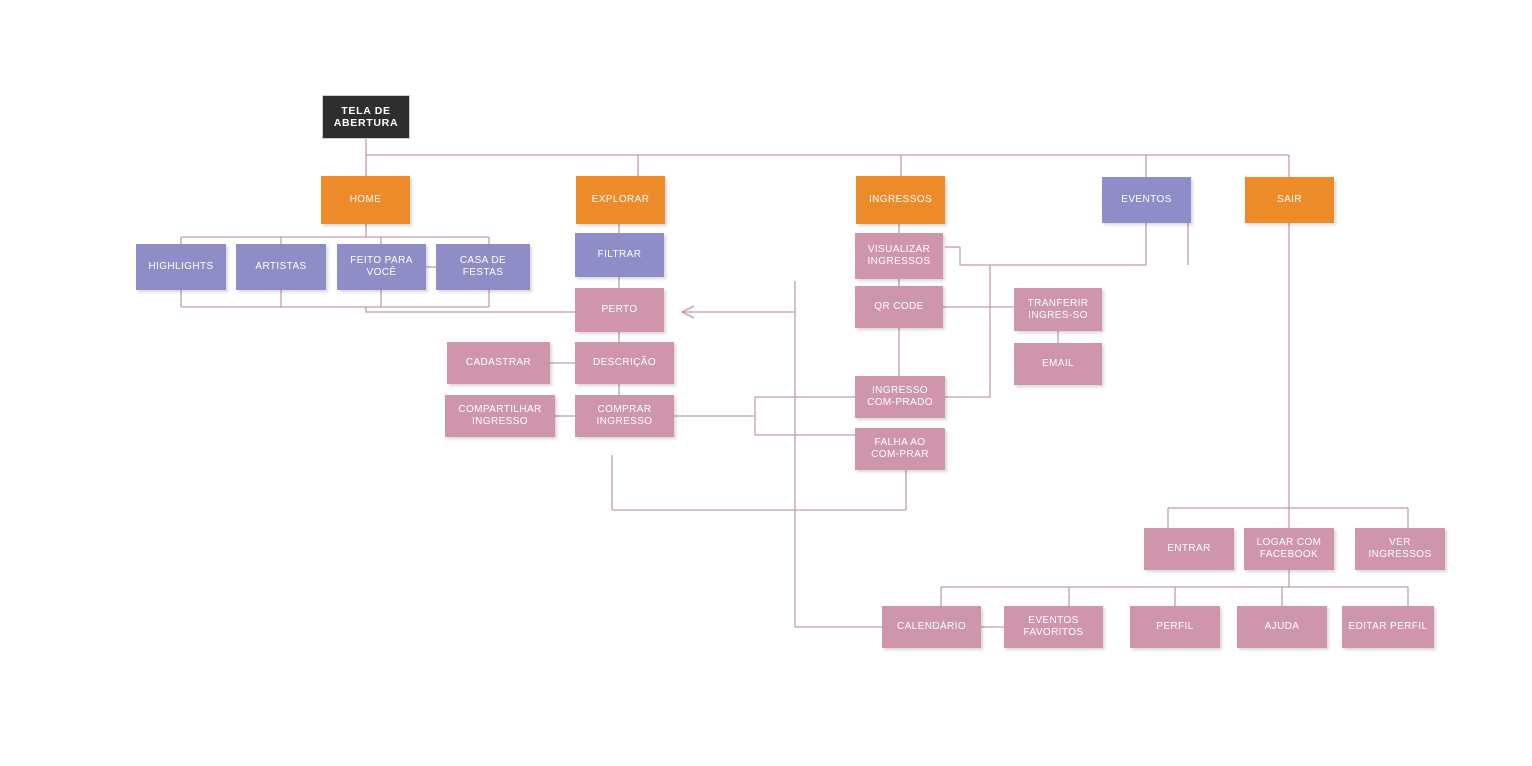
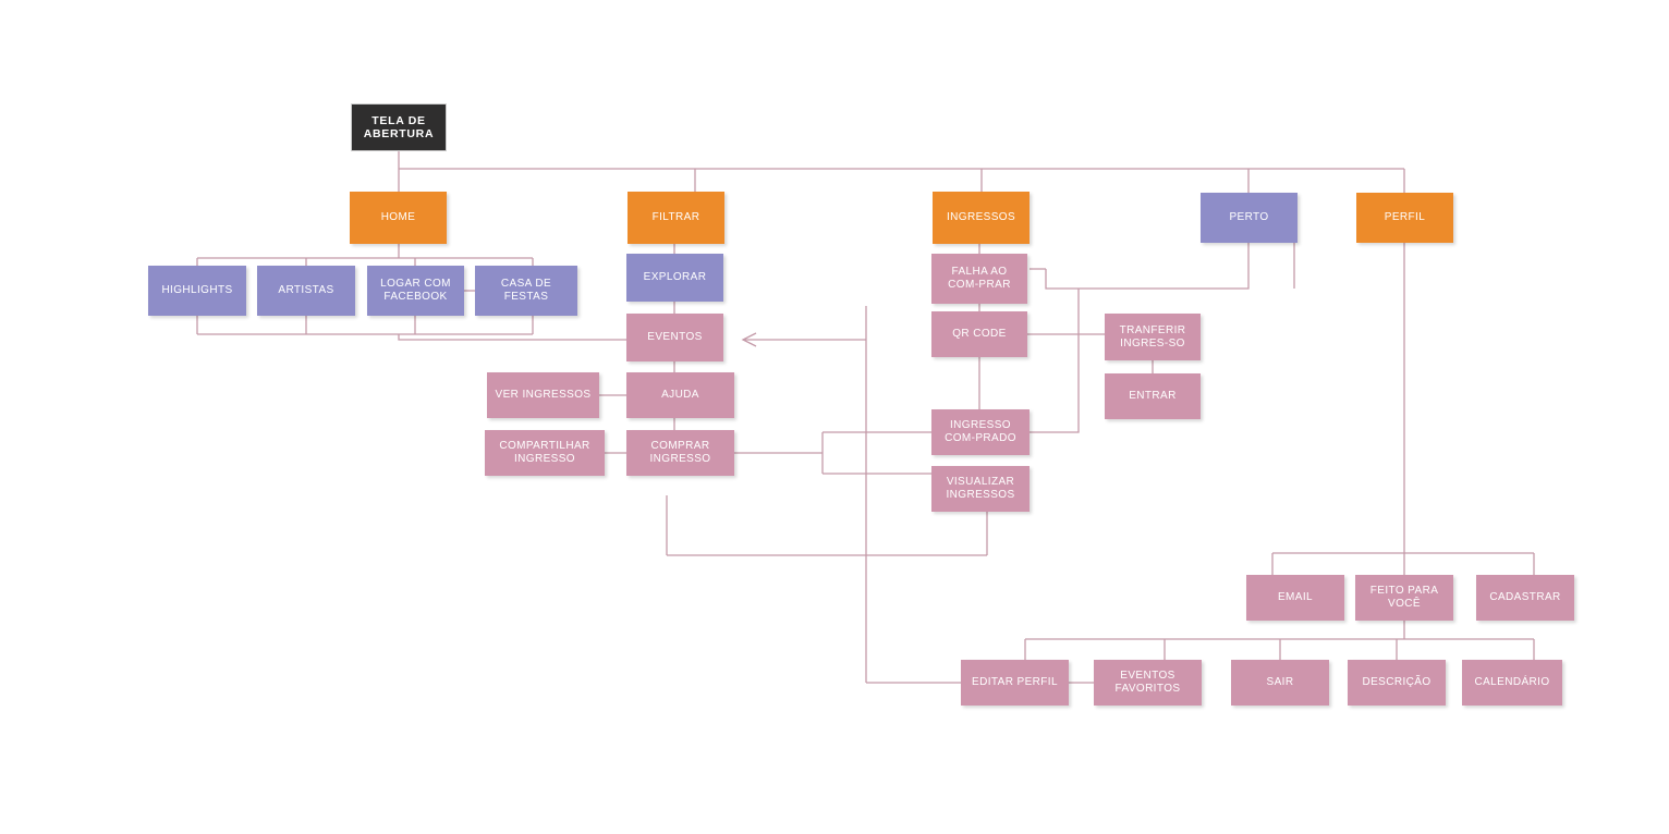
  TELA DE ABERTURA
  HOME
- EXPLORAR
+ FILTRAR
  INGRESSOS
- EVENTOS
+ PERTO
- SAIR
+ PERFIL
  HIGHLIGHTS
  ARTISTAS
- FEITO PARA VOCÊ
+ LOGAR COM FACEBOOK
  CASA DE FESTAS
- FILTRAR
+ EXPLORAR
- PERTO
+ EVENTOS
- VISUALIZAR INGRESSOS
+ FALHA AO COM-PRAR
  QR CODE
  TRANFERIR INGRES-SO
- EMAIL
+ ENTRAR
- CADASTRAR
+ VER INGRESSOS
- DESCRIÇÃO
+ AJUDA
  COMPARTILHAR INGRESSO
  COMPRAR INGRESSO
  INGRESSO COM-PRADO
- FALHA AO COM-PRAR
+ VISUALIZAR INGRESSOS
- ENTRAR
+ EMAIL
- LOGAR COM FACEBOOK
+ FEITO PARA VOCÊ
- VER INGRESSOS
+ CADASTRAR
- CALENDÁRIO
+ EDITAR PERFIL
  EVENTOS FAVORITOS
- PERFIL
+ SAIR
- AJUDA
+ DESCRIÇÃO
- EDITAR PERFIL
+ CALENDÁRIO
